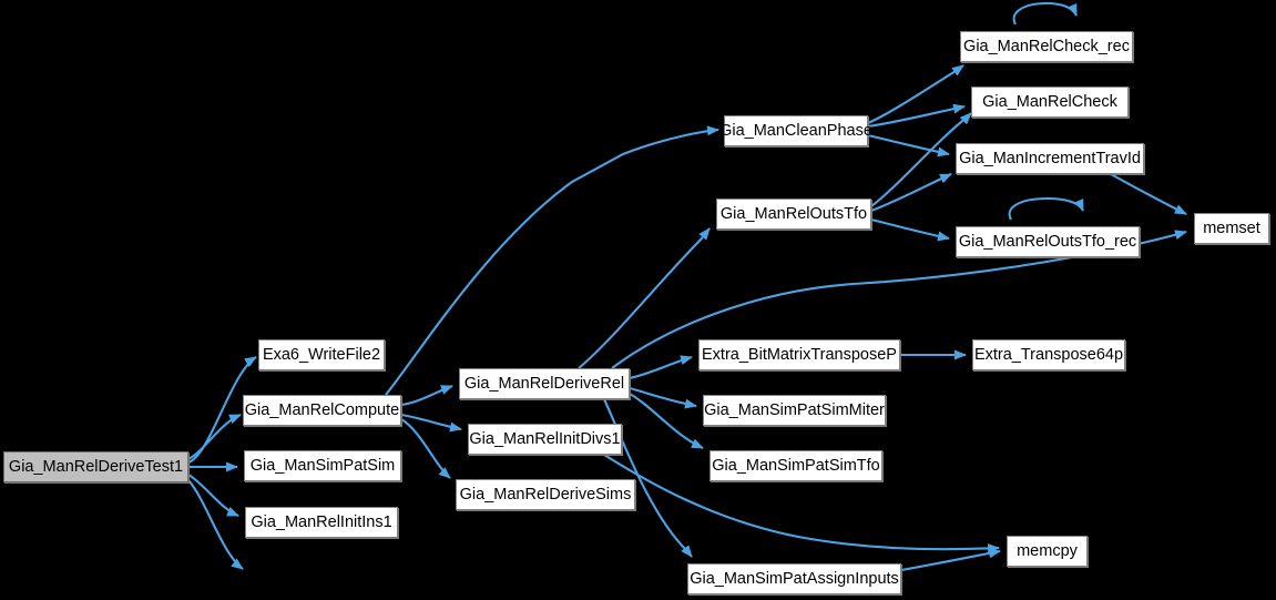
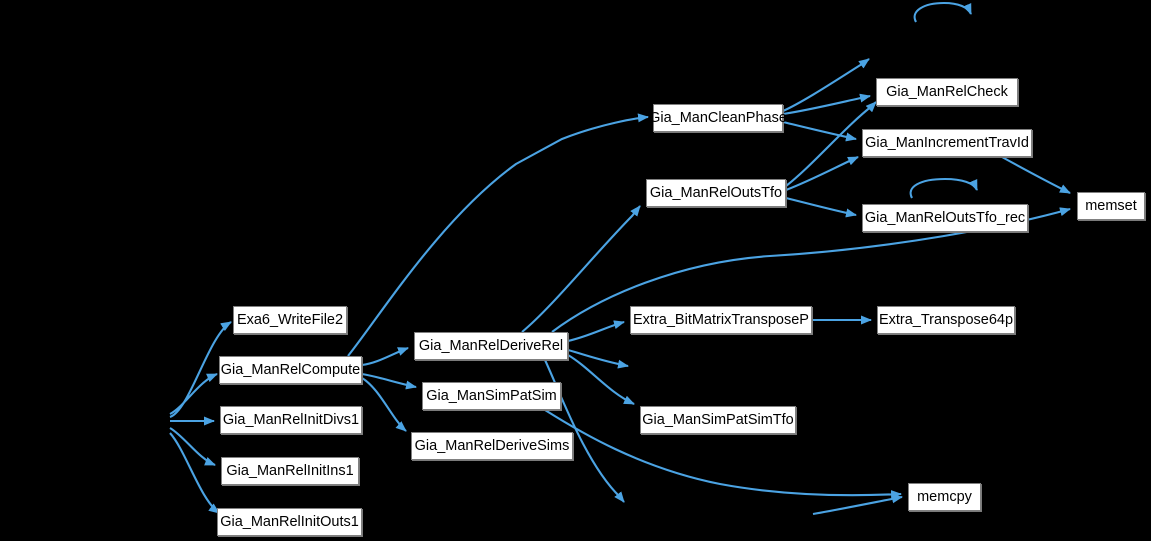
- Gia_ManRelDeriveTest1
  Exa6_WriteFile2
  Gia_ManRelCompute
- Gia_ManSimPatSim
+ Gia_ManRelInitDivs1
  Gia_ManRelInitIns1
+ Gia_ManRelInitOuts1
  Gia_ManRelDeriveRel
- Gia_ManRelInitDivs1
+ Gia_ManSimPatSim
  Gia_ManRelDeriveSims
  Gia_ManCleanPhase
  Gia_ManRelOutsTfo
  Extra_BitMatrixTransposeP
- Gia_ManSimPatSimMiter
  Gia_ManSimPatSimTfo
- Gia_ManSimPatAssignInputs
- Gia_ManRelCheck_rec
  Gia_ManRelCheck
  Gia_ManIncrementTravId
  Gia_ManRelOutsTfo_rec
  Extra_Transpose64p
  memset
  memcpy
